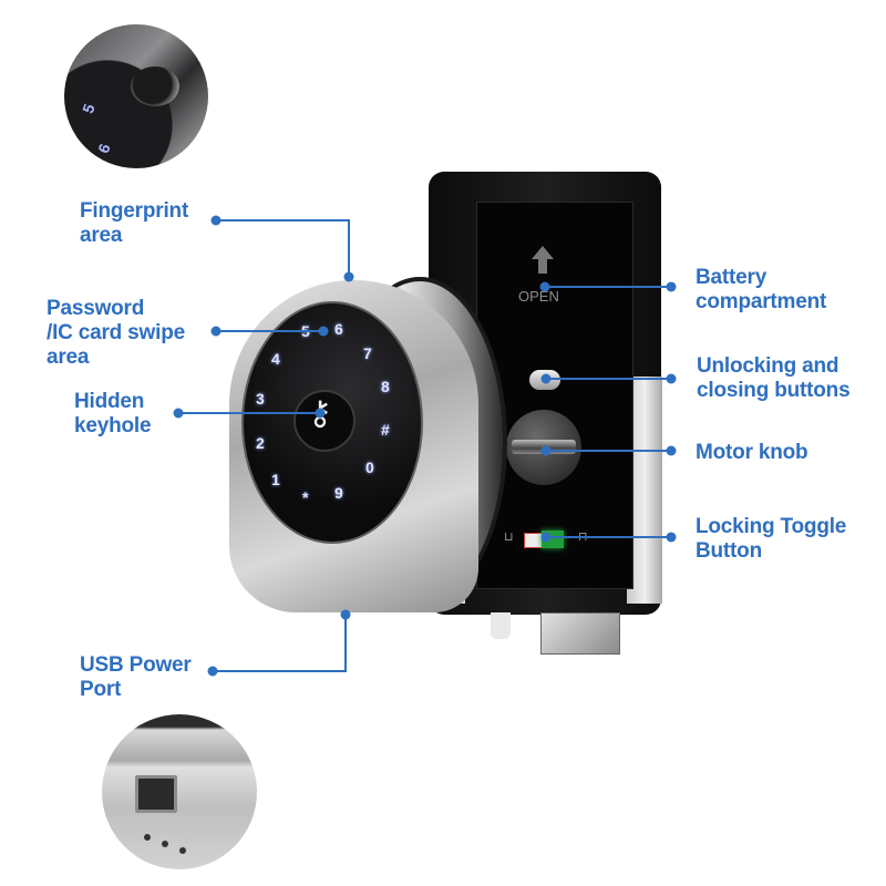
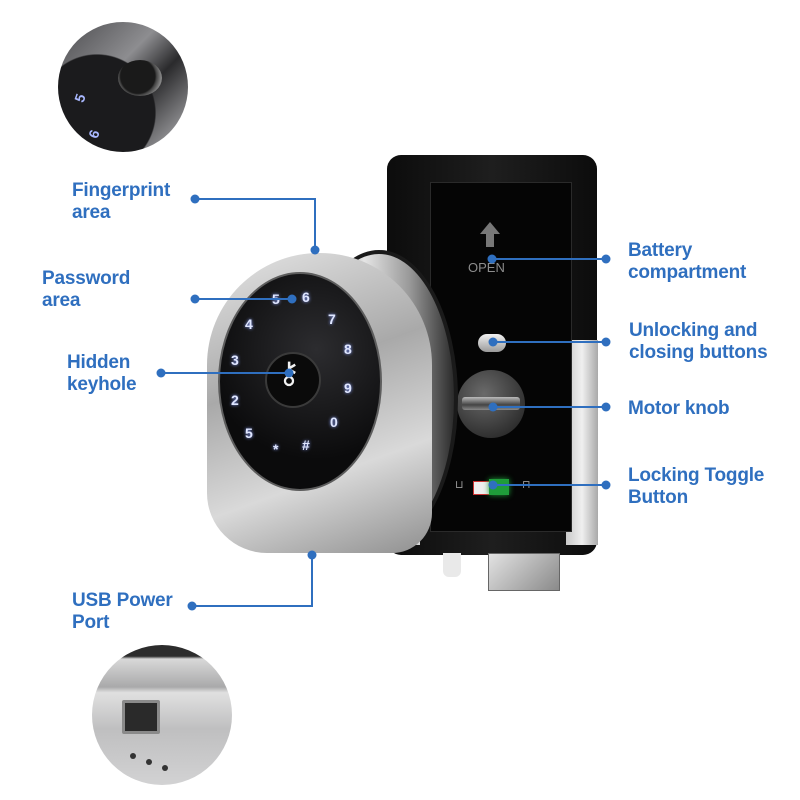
  OPEN
  ⊔
  6
  4
  7
  3
  8
  2
- #
+ 9
- 1
+ 5
  0
  *
- 9
+ #
  Fingerprint
  area
  Password
- /IC card swipe
  area
  Hidden
  keyhole
  USB Power
  Port
  Battery
  compartment
  Unlocking and
  closing buttons
  Motor knob
  Locking Toggle
  Button
